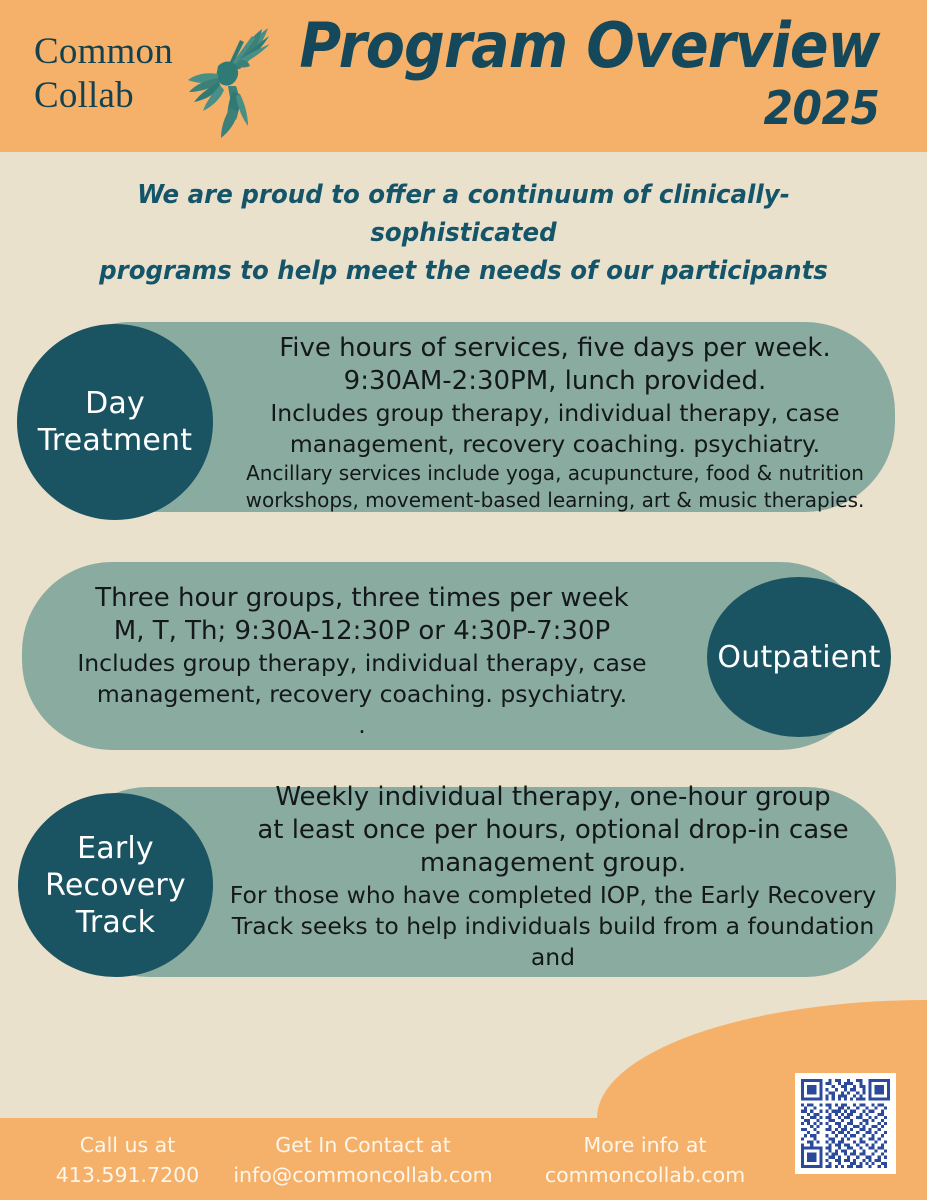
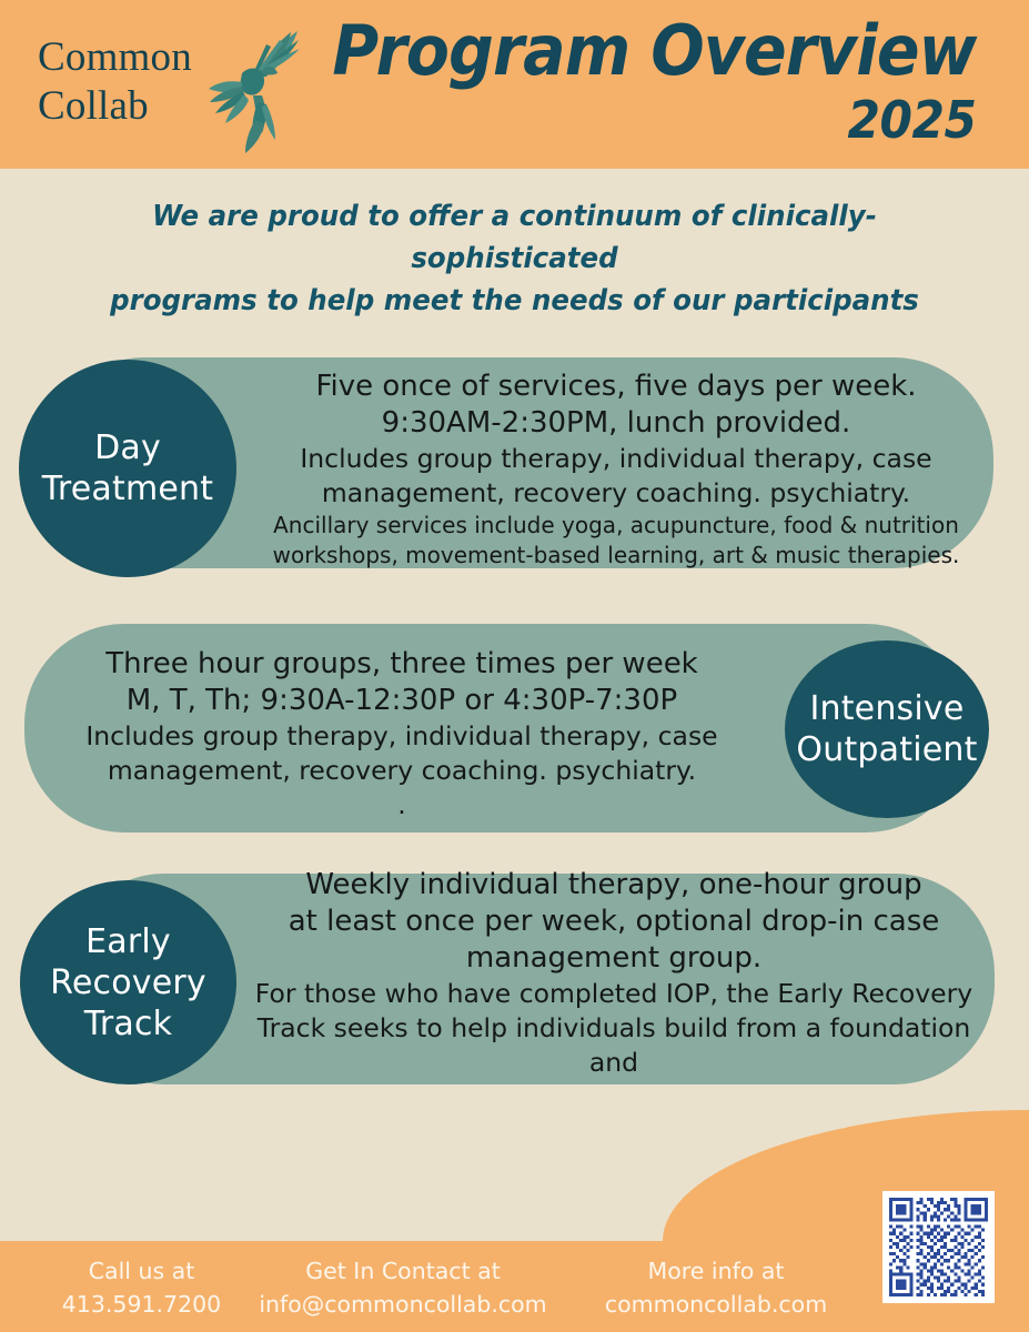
  Common
  Collab
  Program Overview
  2025
  We are proud to offer a continuum of clinically-sophisticated
  programs to help meet the needs of our participants
- Five hours of services, five days per week.
+ Five once of services, five days per week.
  9:30AM-2:30PM, lunch provided.
  Includes group therapy, individual therapy, case
  management, recovery coaching. psychiatry.
  Ancillary services include yoga, acupuncture, food & nutrition
  workshops, movement-based learning, art & music therapies.
  Day
  Treatment
  Three hour groups, three times per week
  M, T, Th; 9:30A-12:30P or 4:30P-7:30P
  Includes group therapy, individual therapy, case
  management, recovery coaching. psychiatry.
  .
+ Intensive
  Outpatient
  Weekly individual therapy, one-hour group
- at least once per hours, optional drop-in case
+ at least once per week, optional drop-in case
  management group.
  For those who have completed IOP, the Early Recovery
  Track seeks to help individuals build from a foundation and
  Early
  Recovery
  Track
  Call us at
  413.591.7200
  Get In Contact at
  info@commoncollab.com
  More info at
  commoncollab.com
